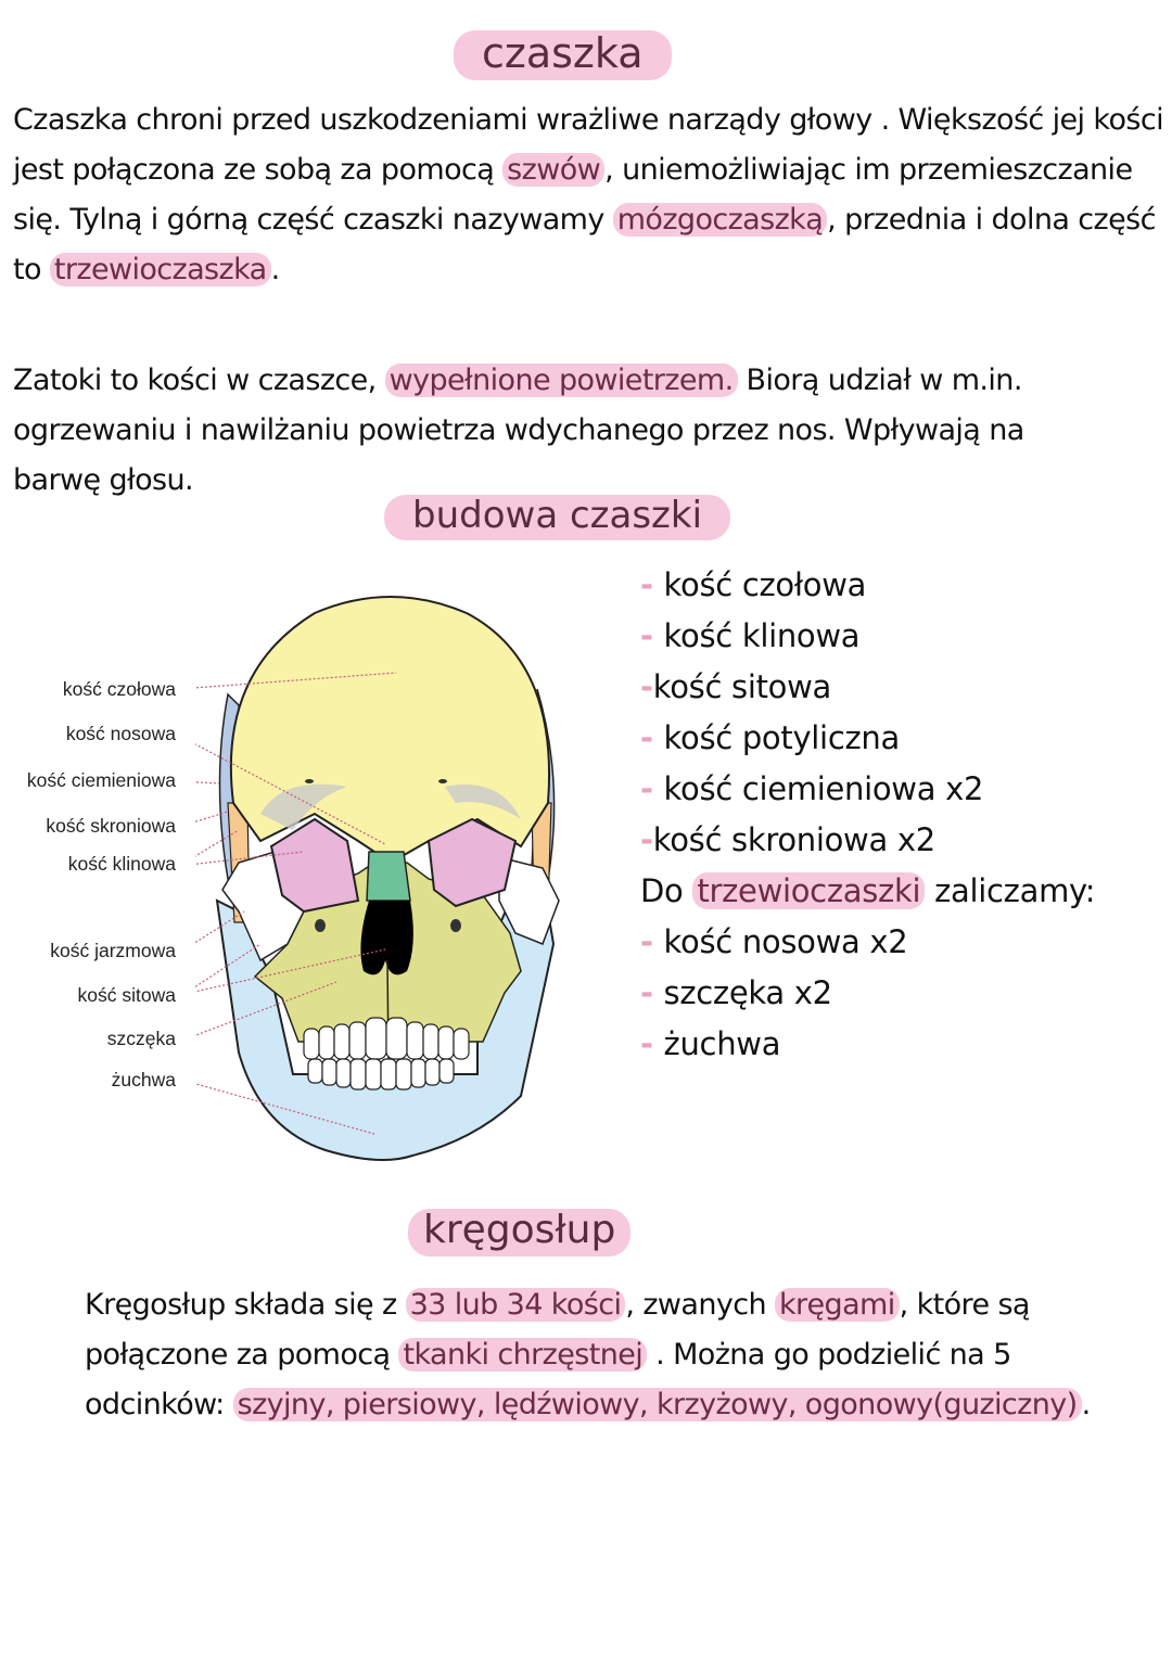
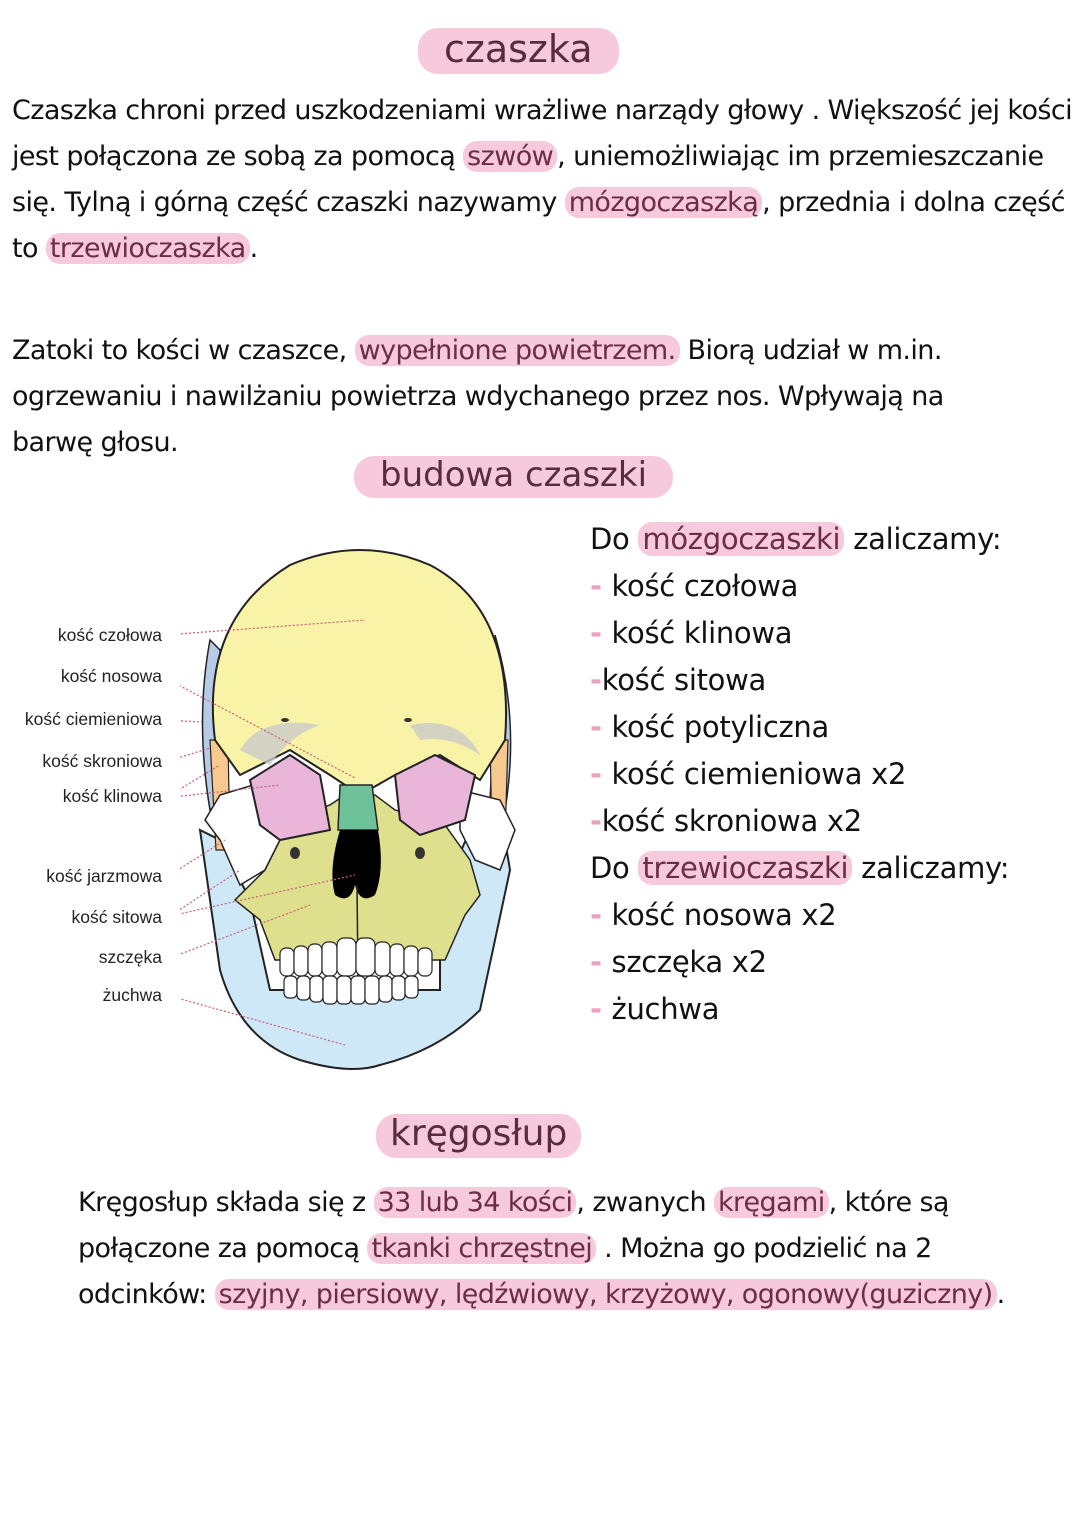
  czaszka
  Czaszka chroni przed uszkodzeniami wrażliwe narządy głowy . Większość jej kości jest połączona ze sobą za pomocą szwów , uniemożliwiając im przemieszczanie się. Tylną i górną część czaszki nazywamy mózgoczaszką , przednia i dolna część to trzewioczaszka .
  Zatoki to kości w czaszce, wypełnione powietrzem. Biorą udział w m.in. ogrzewaniu i nawilżaniu powietrza wdychanego przez nos. Wpływają na barwę głosu.
  budowa czaszki
  kość czołowa
  kość nosowa
  kość ciemieniowa
  kość skroniowa
  kość klinowa
  kość jarzmowa
  kość sitowa
  szczęka
  żuchwa
+ Do mózgoczaszki zaliczamy:
  - kość czołowa
  - kość klinowa
  -kość sitowa
  - kość potyliczna
  - kość ciemieniowa x2
  -kość skroniowa x2
  Do trzewioczaszki zaliczamy:
  - kość nosowa x2
  - szczęka x2
  - żuchwa
  kręgosłup
- Kręgosłup składa się z 33 lub 34 kości , zwanych kręgami , które są połączone za pomocą tkanki chrzęstnej . Można go podzielić na 5 odcinków: szyjny, piersiowy, lędźwiowy, krzyżowy, ogonowy(guziczny) .
+ Kręgosłup składa się z 33 lub 34 kości , zwanych kręgami , które są połączone za pomocą tkanki chrzęstnej . Można go podzielić na 2 odcinków: szyjny, piersiowy, lędźwiowy, krzyżowy, ogonowy(guziczny) .
